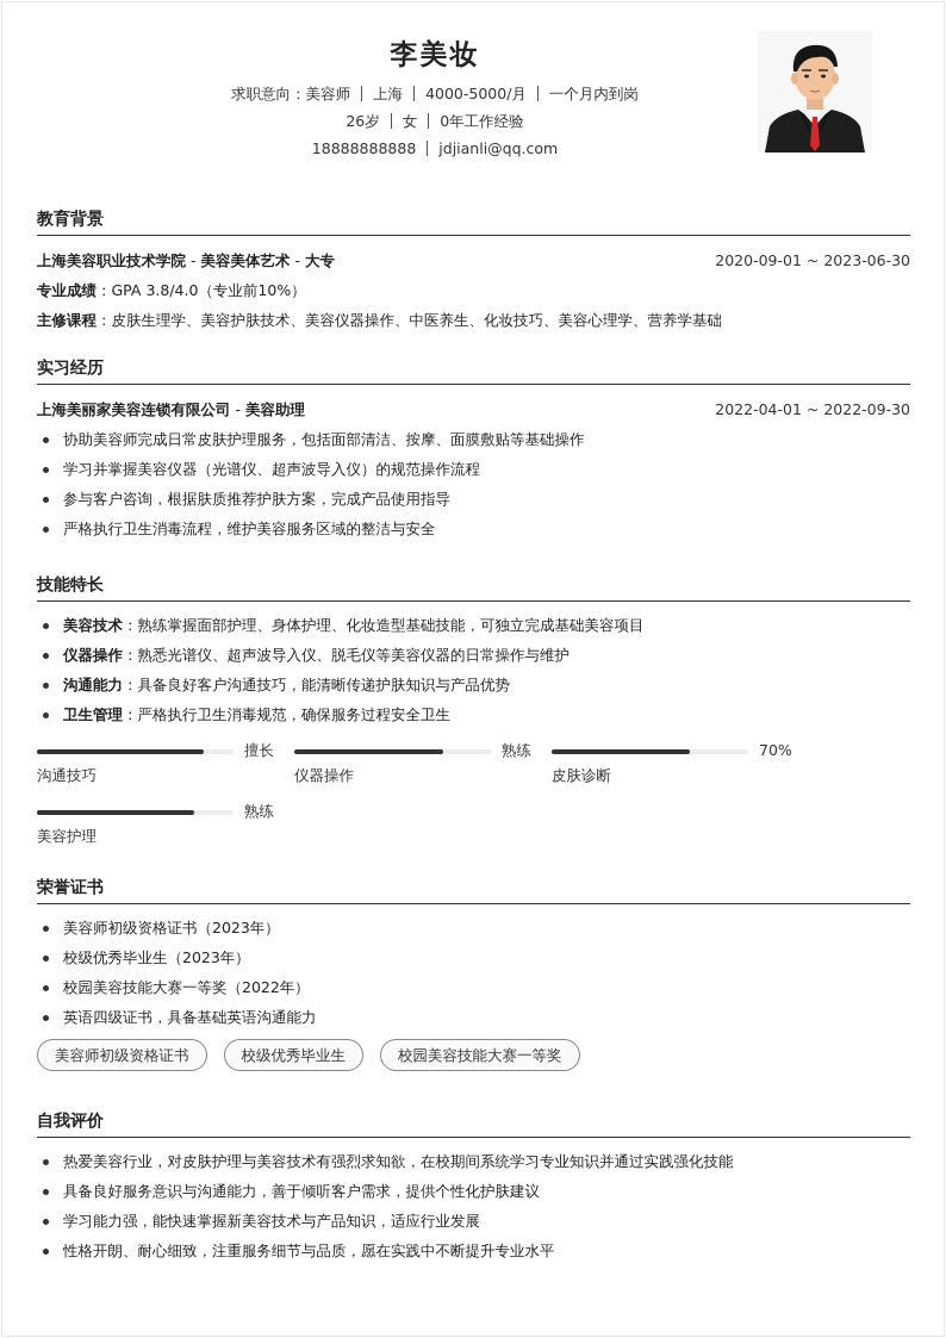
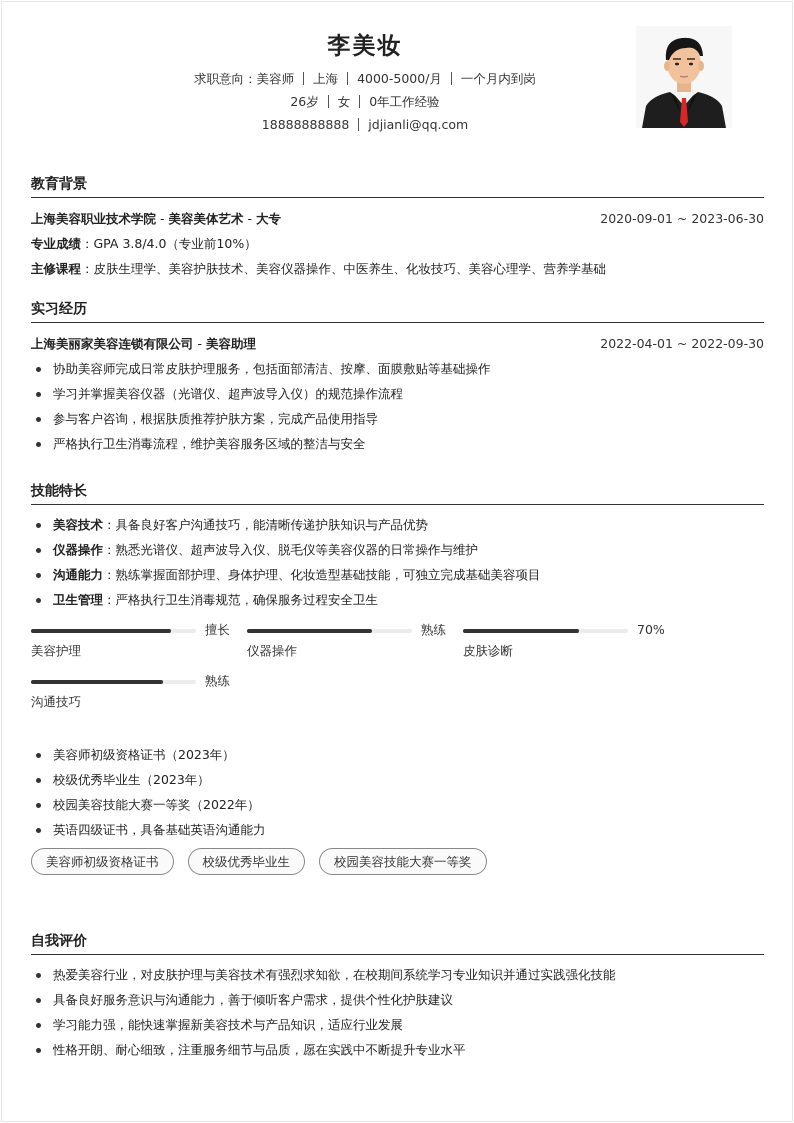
  李美妆
  求职意向：美容师 上海 4000-5000/月 一个月内到岗
  26岁 女 0年工作经验
  18888888888 jdjianli@qq.com
  教育背景
  上海美容职业技术学院 - 美容美体艺术 - 大专
  2020-09-01 ~ 2023-06-30
  专业成绩：GPA 3.8/4.0（专业前10%）
  主修课程：皮肤生理学、美容护肤技术、美容仪器操作、中医养生、化妆技巧、美容心理学、营养学基础
  实习经历
  上海美丽家美容连锁有限公司 - 美容助理
  2022-04-01 ~ 2022-09-30
  协助美容师完成日常皮肤护理服务，包括面部清洁、按摩、面膜敷贴等基础操作
  学习并掌握美容仪器（光谱仪、超声波导入仪）的规范操作流程
  参与客户咨询，根据肤质推荐护肤方案，完成产品使用指导
  严格执行卫生消毒流程，维护美容服务区域的整洁与安全
  技能特长
- 美容技术：熟练掌握面部护理、身体护理、化妆造型基础技能，可独立完成基础美容项目
+ 美容技术：具备良好客户沟通技巧，能清晰传递护肤知识与产品优势
  仪器操作：熟悉光谱仪、超声波导入仪、脱毛仪等美容仪器的日常操作与维护
- 沟通能力：具备良好客户沟通技巧，能清晰传递护肤知识与产品优势
+ 沟通能力：熟练掌握面部护理、身体护理、化妆造型基础技能，可独立完成基础美容项目
  卫生管理：严格执行卫生消毒规范，确保服务过程安全卫生
  擅长
- 沟通技巧
+ 美容护理
  熟练
  仪器操作
  70%
  皮肤诊断
  熟练
- 美容护理
+ 沟通技巧
- 荣誉证书
  美容师初级资格证书（2023年）
  校级优秀毕业生（2023年）
  校园美容技能大赛一等奖（2022年）
  英语四级证书，具备基础英语沟通能力
  美容师初级资格证书
  校级优秀毕业生
  校园美容技能大赛一等奖
  自我评价
  热爱美容行业，对皮肤护理与美容技术有强烈求知欲，在校期间系统学习专业知识并通过实践强化技能
  具备良好服务意识与沟通能力，善于倾听客户需求，提供个性化护肤建议
  学习能力强，能快速掌握新美容技术与产品知识，适应行业发展
  性格开朗、耐心细致，注重服务细节与品质，愿在实践中不断提升专业水平
